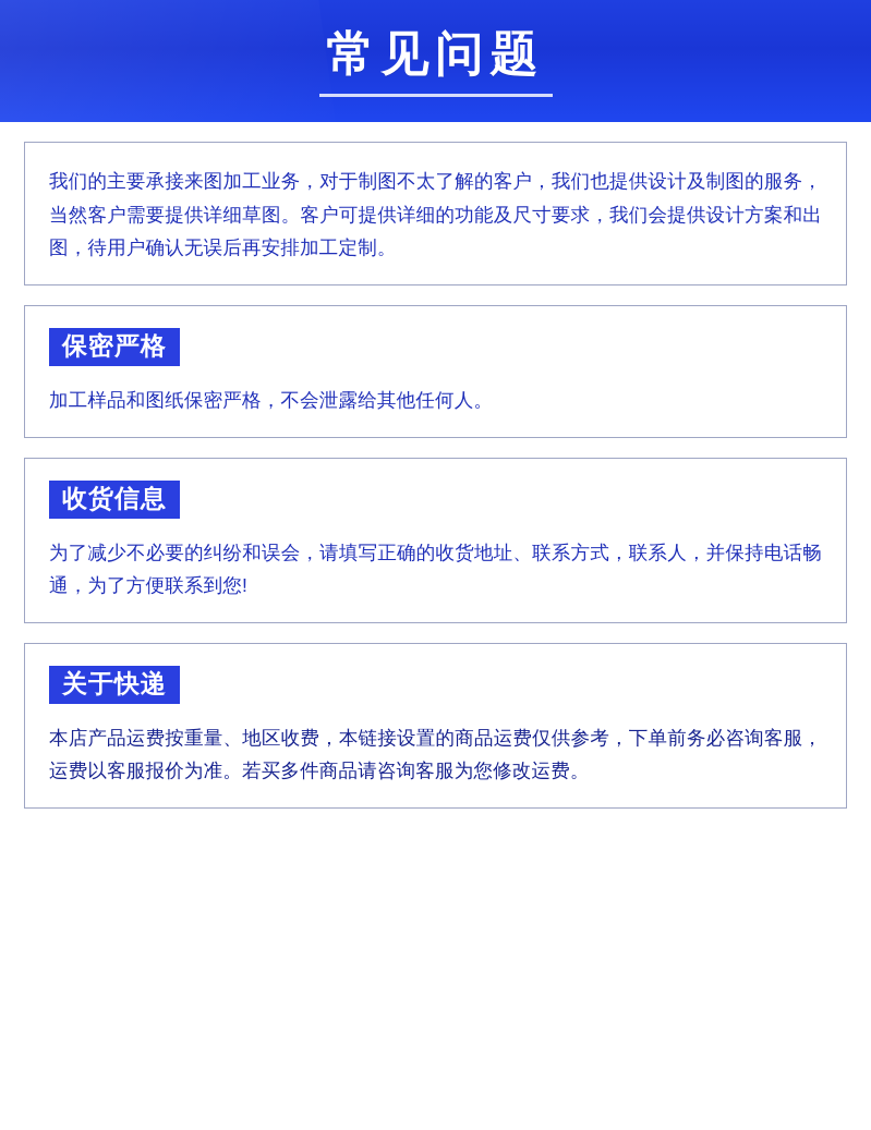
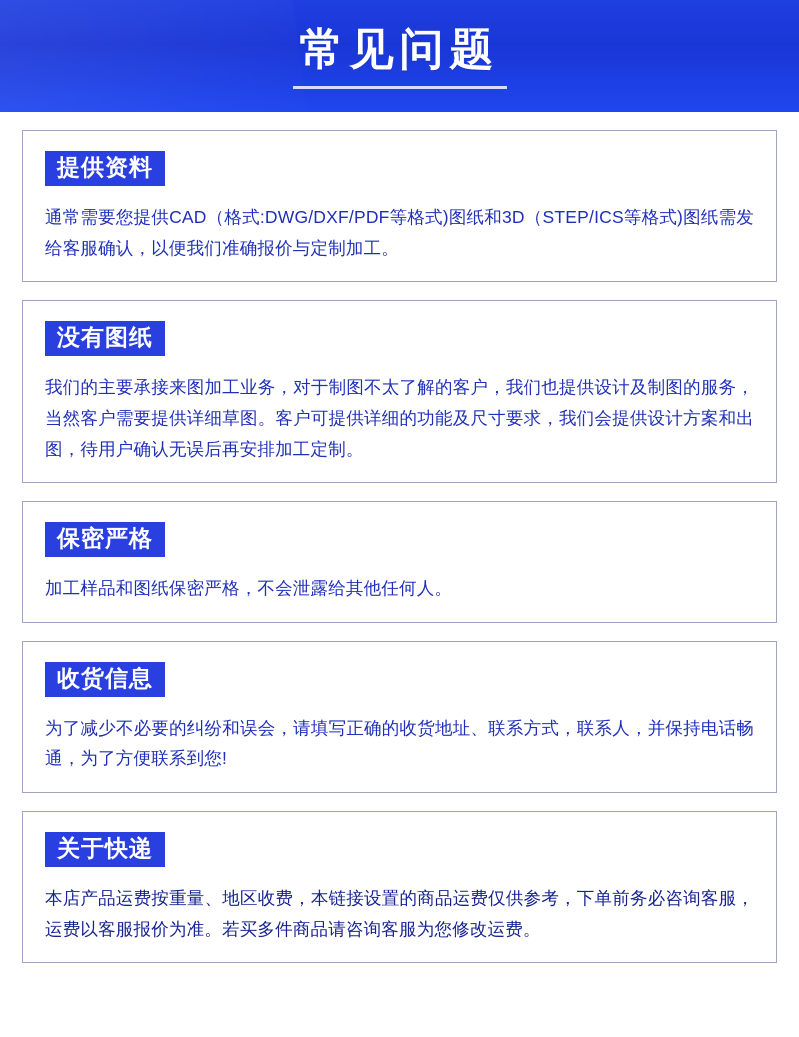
  常见问题
+ 提供资料
+ 通常需要您提供CAD（格式:DWG/DXF/PDF等格式)图纸和3D（STEP/ICS等格式)图纸需发给客服确认，以便我们准确报价与定制加工。
+ 没有图纸
  我们的主要承接来图加工业务，对于制图不太了解的客户，我们也提供设计及制图的服务，当然客户需要提供详细草图。客户可提供详细的功能及尺寸要求，我们会提供设计方案和出图，待用户确认无误后再安排加工定制。
  保密严格
  加工样品和图纸保密严格，不会泄露给其他任何人。
  收货信息
  为了减少不必要的纠纷和误会，请填写正确的收货地址、联系方式，联系人，并保持电话畅通，为了方便联系到您!
  关于快递
  本店产品运费按重量、地区收费，本链接设置的商品运费仅供参考，下单前务必咨询客服，运费以客服报价为准。若买多件商品请咨询客服为您修改运费。
